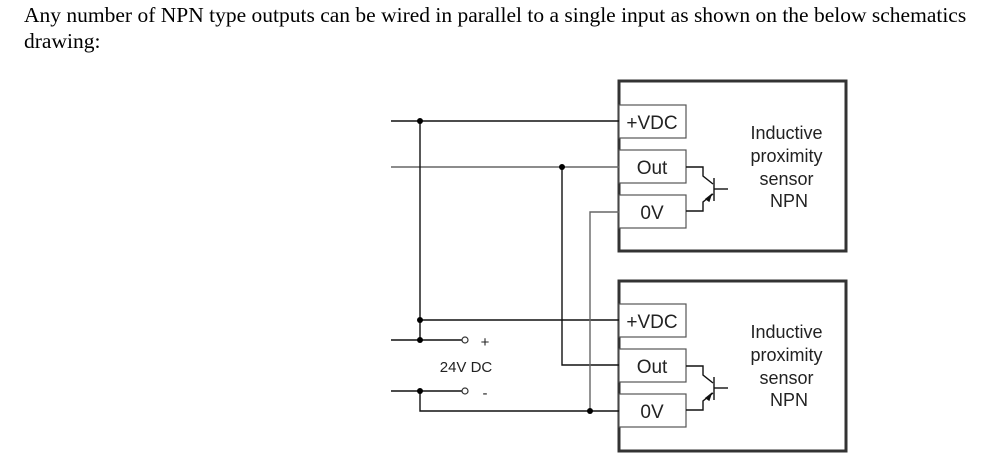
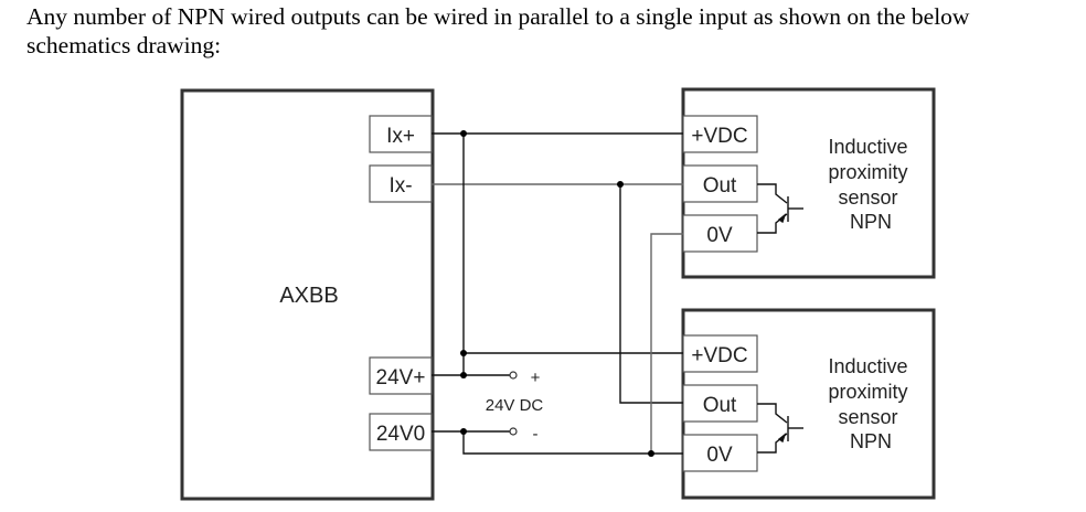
- Any number of NPN type outputs can be wired in parallel to a single input as shown on the below schematics drawing:
+ Any number of NPN wired outputs can be wired in parallel to a single input as shown on the below schematics drawing:
+ AXBB
+ Ix+
+ Ix-
+ 24V+
+ 24V0
  +VDC
  Out
  0V
  Inductive proximity sensor NPN
  +VDC
  Out
  0V
  Inductive proximity sensor NPN
  +
  24V DC
  -
